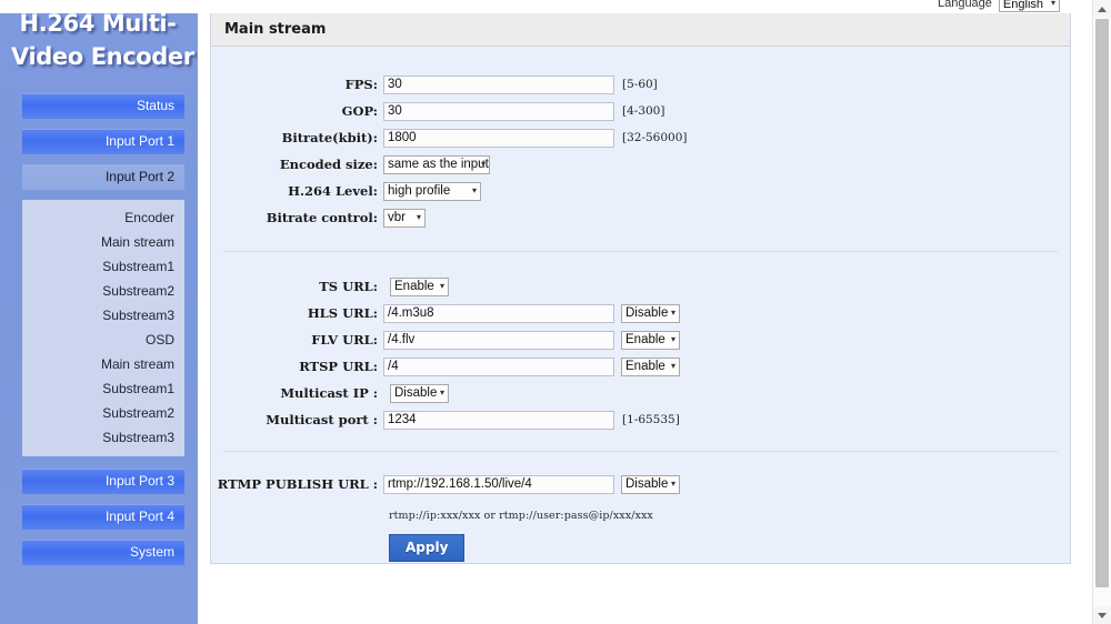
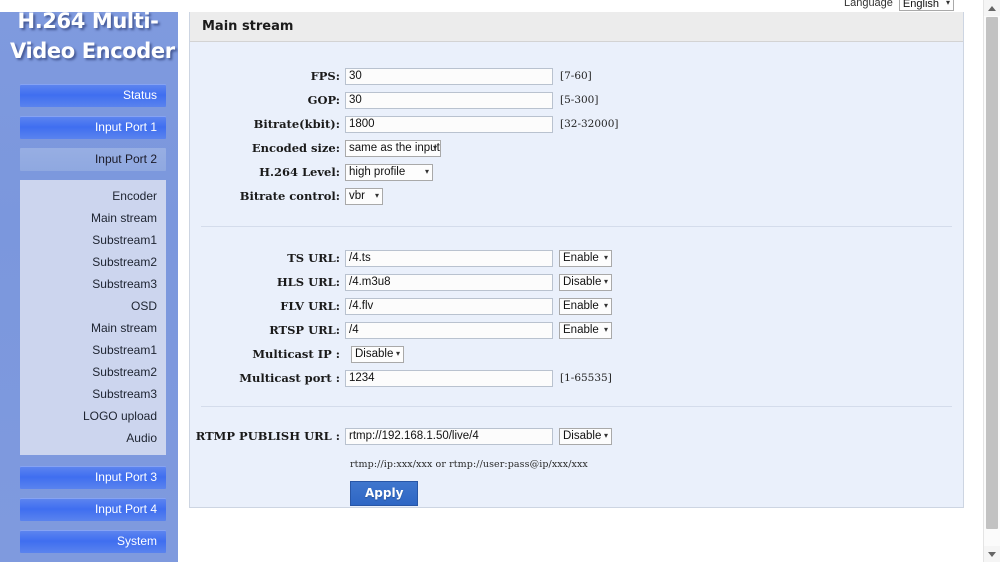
  Language
  English
  ▾
  H.264 Multi-
  Video Encoder
  Status
  Input Port 1
  Input Port 2
  Encoder
  Main stream
  Substream1
  Substream2
  Substream3
  OSD
  Main stream
  Substream1
  Substream2
  Substream3
+ LOGO upload
+ Audio
  Input Port 3
  Input Port 4
  System
  Main stream
  FPS:
  30
- [5-60]
+ [7-60]
  GOP:
  30
- [4-300]
+ [5-300]
  Bitrate(kbit):
  1800
- [32-56000]
+ [32-32000]
  Encoded size:
  same as the input
  ▾
  H.264 Level:
  high profile
  ▾
  Bitrate control:
  vbr
  ▾
  TS URL:
+ /4.ts
  Enable
  ▾
  HLS URL:
  /4.m3u8
  Disable
  ▾
  FLV URL:
  /4.flv
  Enable
  ▾
  RTSP URL:
  /4
  Enable
  ▾
  Multicast IP :
  Disable
  ▾
  Multicast port :
  1234
  [1-65535]
  RTMP PUBLISH URL :
  rtmp://192.168.1.50/live/4
  Disable
  ▾
  rtmp://ip:xxx/xxx or rtmp://user:pass@ip/xxx/xxx
  Apply
